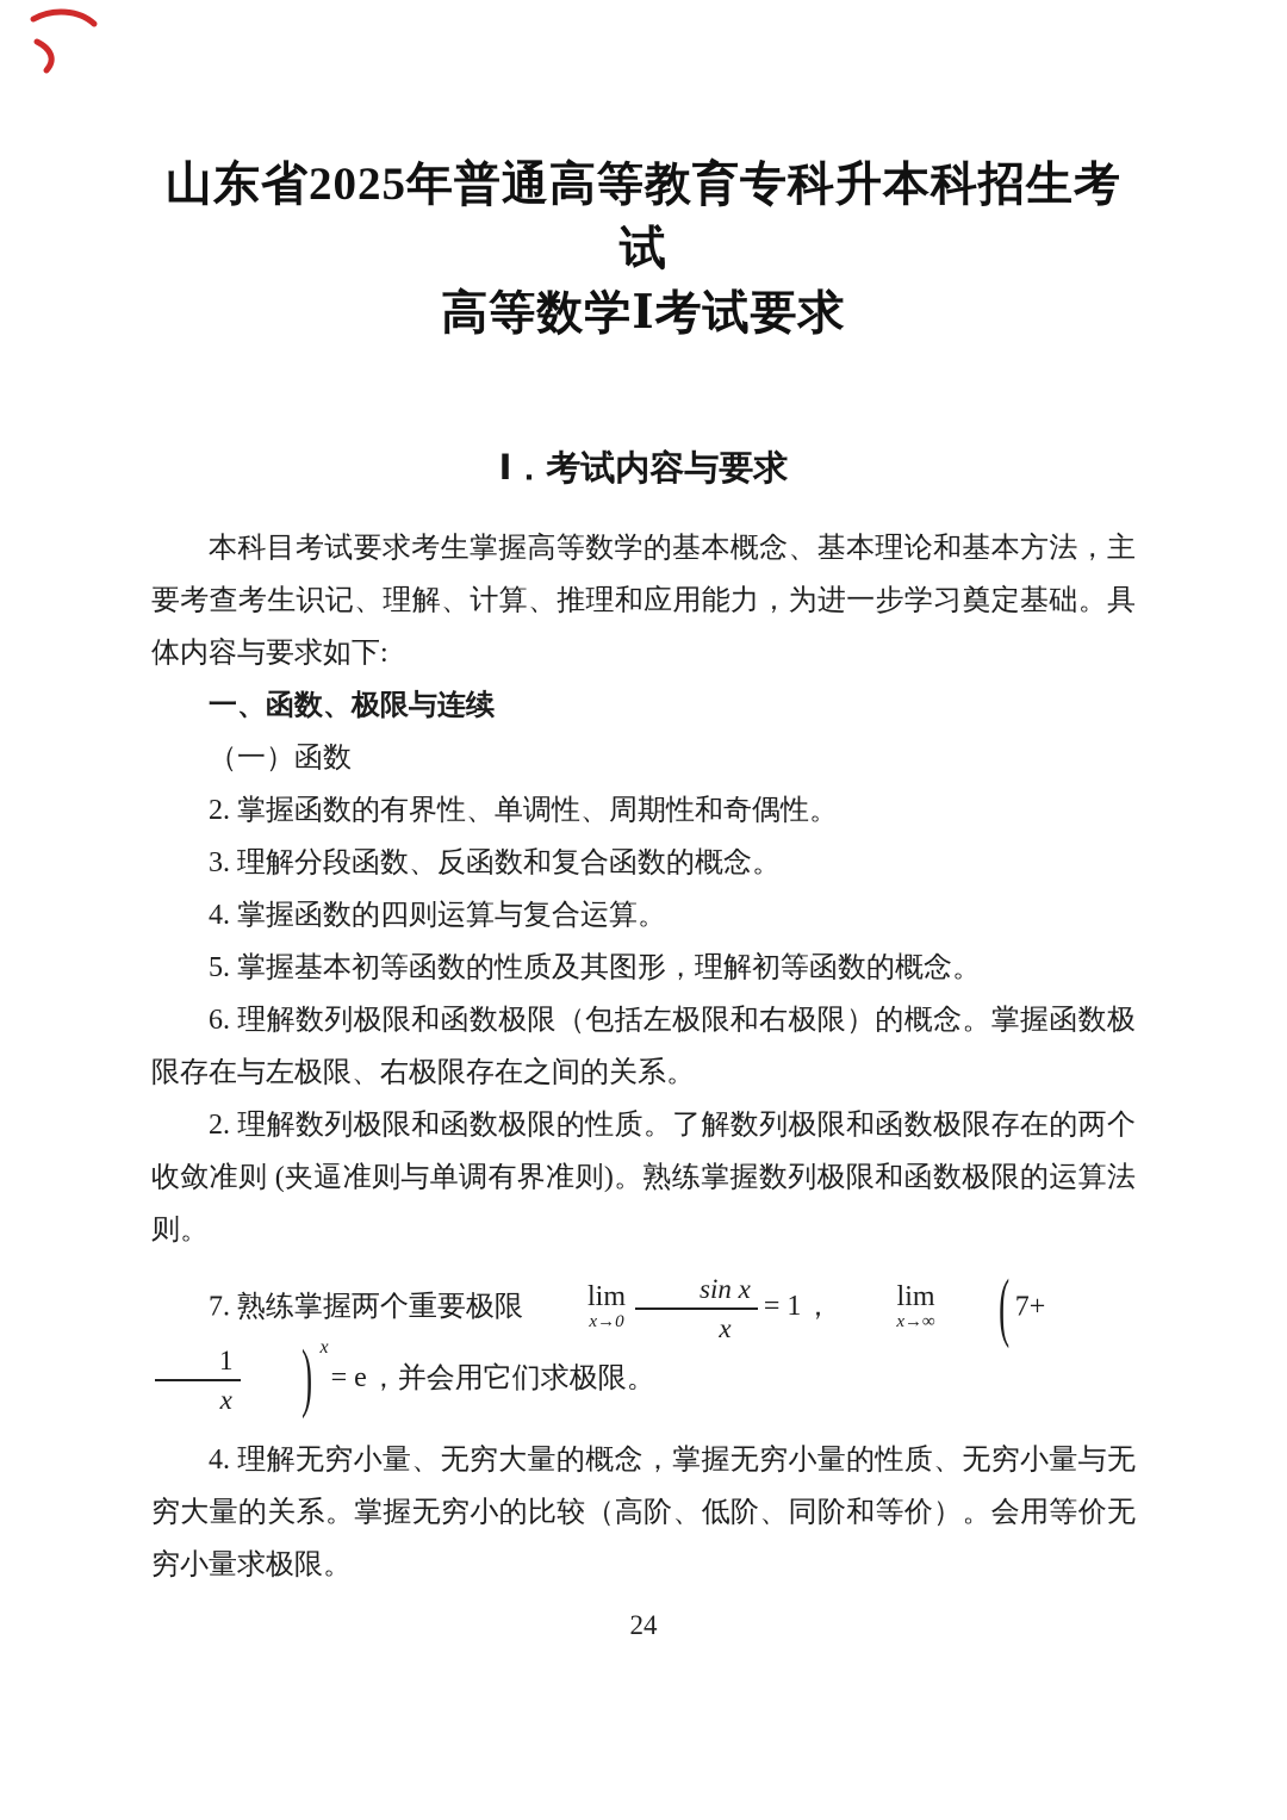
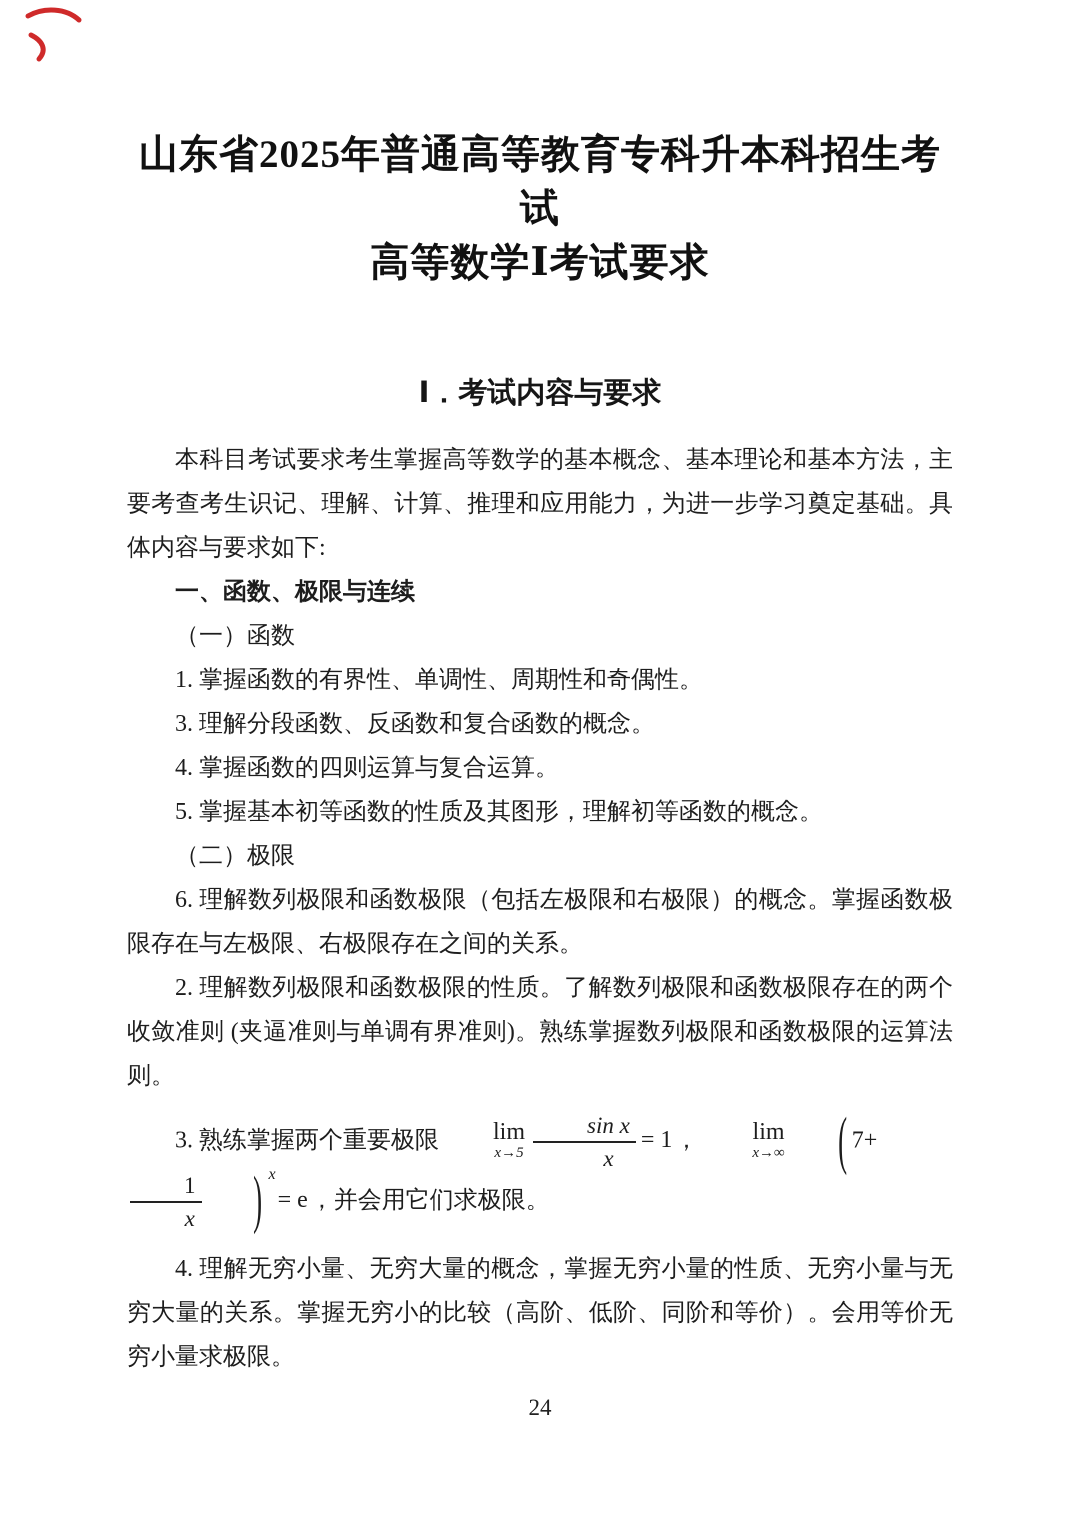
  山东省2025年普通高等教育专科升本科招生考试
  高等数学Ⅰ考试要求
  Ⅰ．考试内容与要求
  本科目考试要求考生掌握高等数学的基本概念、基本理论和基本方法，主要考查考生识记、理解、计算、推理和应用能力，为进一步学习奠定基础。具体内容与要求如下:
  一、函数、极限与连续
  （一）函数
- 2. 掌握函数的有界性、单调性、周期性和奇偶性。
+ 1. 掌握函数的有界性、单调性、周期性和奇偶性。
  3. 理解分段函数、反函数和复合函数的概念。
  4. 掌握函数的四则运算与复合运算。
  5. 掌握基本初等函数的性质及其图形，理解初等函数的概念。
+ （二）极限
  6. 理解数列极限和函数极限（包括左极限和右极限）的概念。掌握函数极限存在与左极限、右极限存在之间的关系。
  2. 理解数列极限和函数极限的性质。了解数列极限和函数极限存在的两个收敛准则 (夹逼准则与单调有界准则)。熟练掌握数列极限和函数极限的运算法则。
- 7. 熟练掌握两个重要极限
+ 3. 熟练掌握两个重要极限
  lim
- x→0
+ x→5
  sin x
  x
  = 1，
  lim
  x→∞
  ( 7+
  1
  x
  ) x= e，并会用它们求极限。
  4. 理解无穷小量、无穷大量的概念，掌握无穷小量的性质、无穷小量与无穷大量的关系。掌握无穷小的比较（高阶、低阶、同阶和等价）。会用等价无穷小量求极限。
  24
